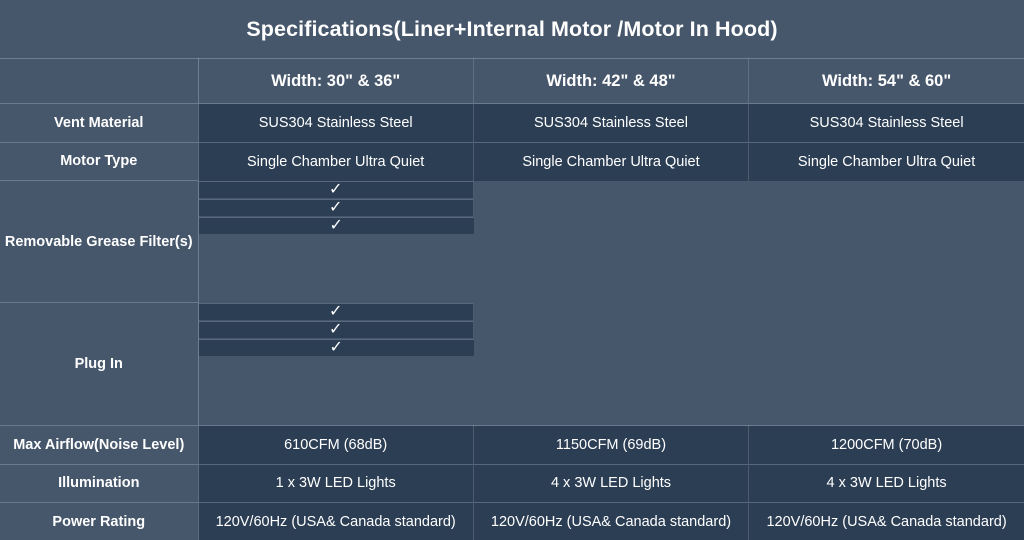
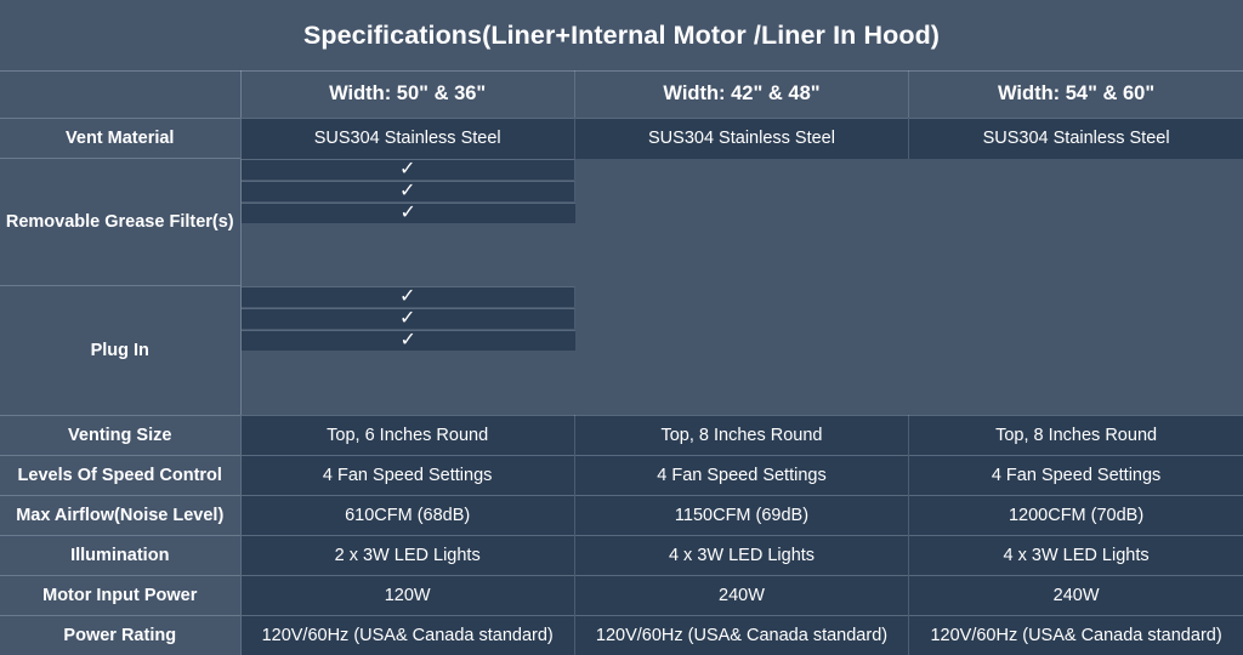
- Specifications(Liner+Internal Motor /Motor In Hood)
+ Specifications(Liner+Internal Motor /Liner In Hood)
- 	Width: 30" & 36"	Width: 42" & 48"	Width: 54" & 60"
+ 	Width: 50" & 36"	Width: 42" & 48"	Width: 54" & 60"
  Vent Material	SUS304 Stainless Steel	SUS304 Stainless Steel	SUS304 Stainless Steel
- Motor Type	Single Chamber Ultra Quiet	Single Chamber Ultra Quiet	Single Chamber Ultra Quiet
  Removable Grease Filter(s)	✓ ✓ ✓
  Plug In	✓ ✓ ✓
+ Venting Size	Top, 6 Inches Round	Top, 8 Inches Round	Top, 8 Inches Round
+ Levels Of Speed Control	4 Fan Speed Settings	4 Fan Speed Settings	4 Fan Speed Settings
  Max Airflow(Noise Level)	610CFM (68dB)	1150CFM (69dB)	1200CFM (70dB)
- Illumination	1 x 3W LED Lights	4 x 3W LED Lights	4 x 3W LED Lights
+ Illumination	2 x 3W LED Lights	4 x 3W LED Lights	4 x 3W LED Lights
+ Motor Input Power	120W	240W	240W
  Power Rating	120V/60Hz (USA& Canada standard)	120V/60Hz (USA& Canada standard)	120V/60Hz (USA& Canada standard)
